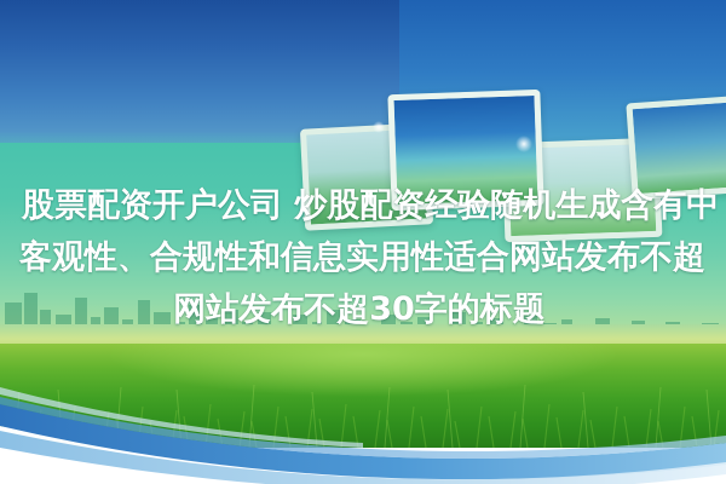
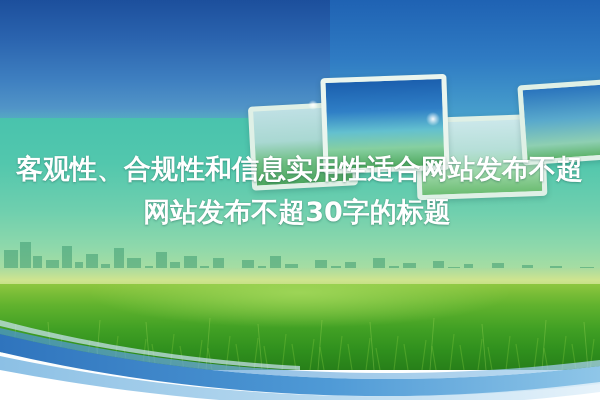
- 股票配资开户公司 炒股配资经验随机生成含有中
  、客观性、合规性和信息实用性适合网站发布不超
  网站发布不超30字的标题
